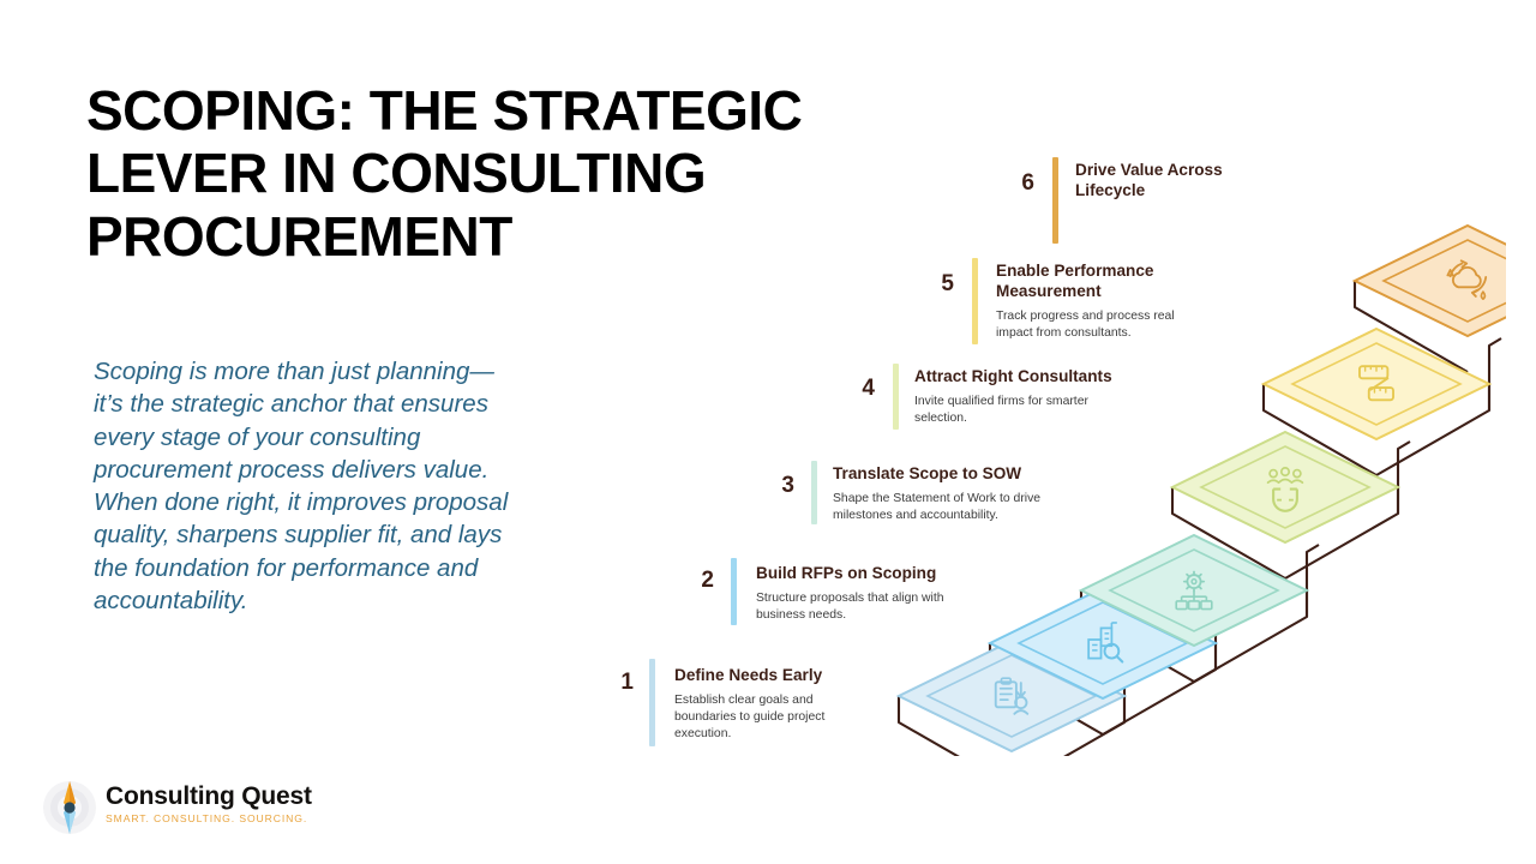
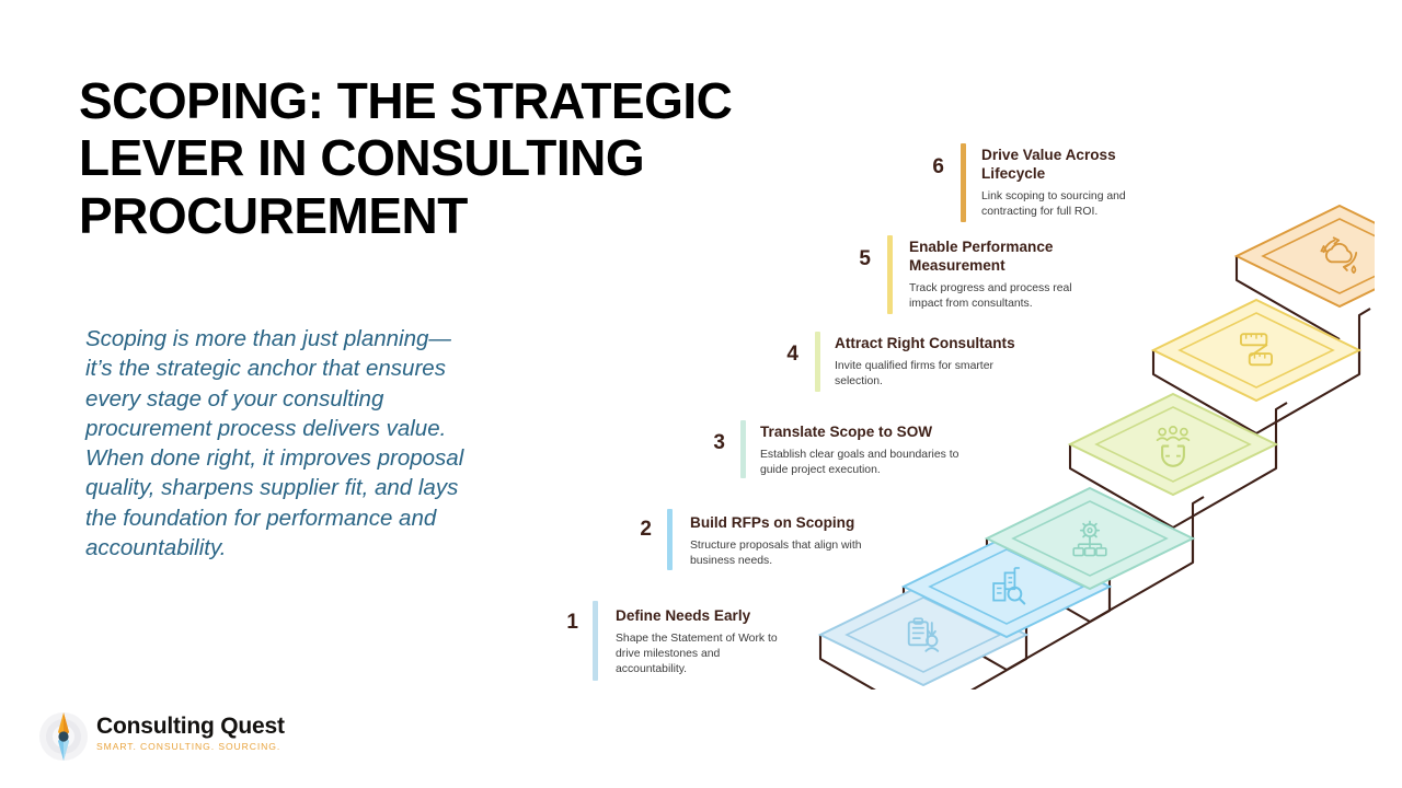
  SCOPING: THE STRATEGIC LEVER IN CONSULTING PROCUREMENT
  Scoping is more than just planning—it’s the strategic anchor that ensures every stage of your consulting procurement process delivers value. When done right, it improves proposal quality, sharpens supplier fit, and lays the foundation for performance and accountability.
  1
  Define Needs Early
- Establish clear goals and boundaries to guide project execution.
+ Shape the Statement of Work to drive milestones and accountability.
  2
  Build RFPs on Scoping
  Structure proposals that align with business needs.
  3
  Translate Scope to SOW
- Shape the Statement of Work to drive milestones and accountability.
+ Establish clear goals and boundaries to guide project execution.
  4
  Attract Right Consultants
  Invite qualified firms for smarter selection.
  5
  Enable Performance Measurement
  Track progress and process real impact from consultants.
  6
  Drive Value Across Lifecycle
+ Link scoping to sourcing and contracting for full ROI.
  Consulting Quest
  SMART. CONSULTING. SOURCING.
